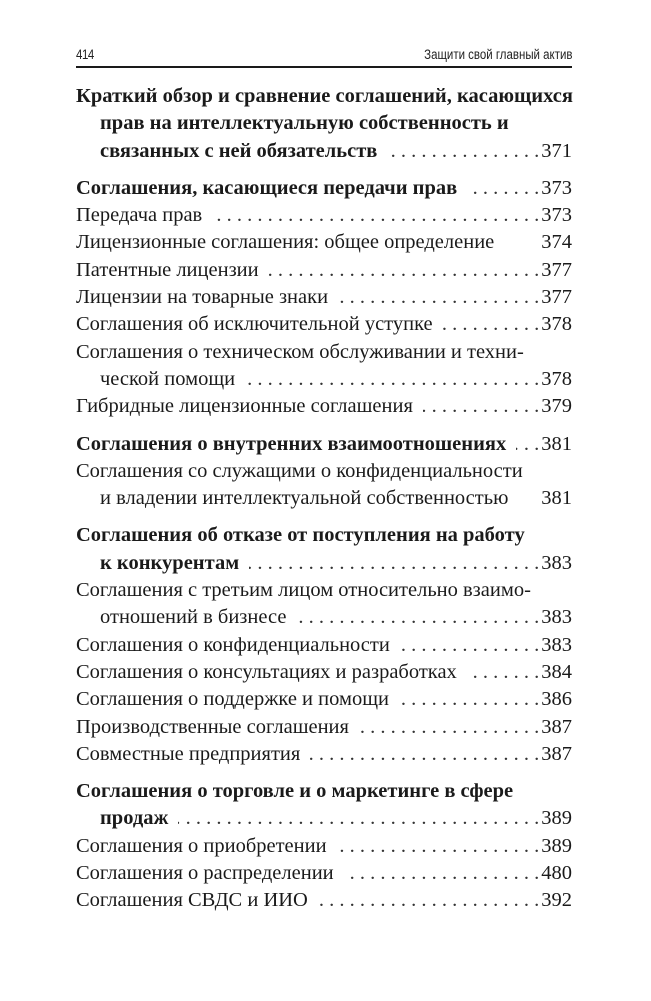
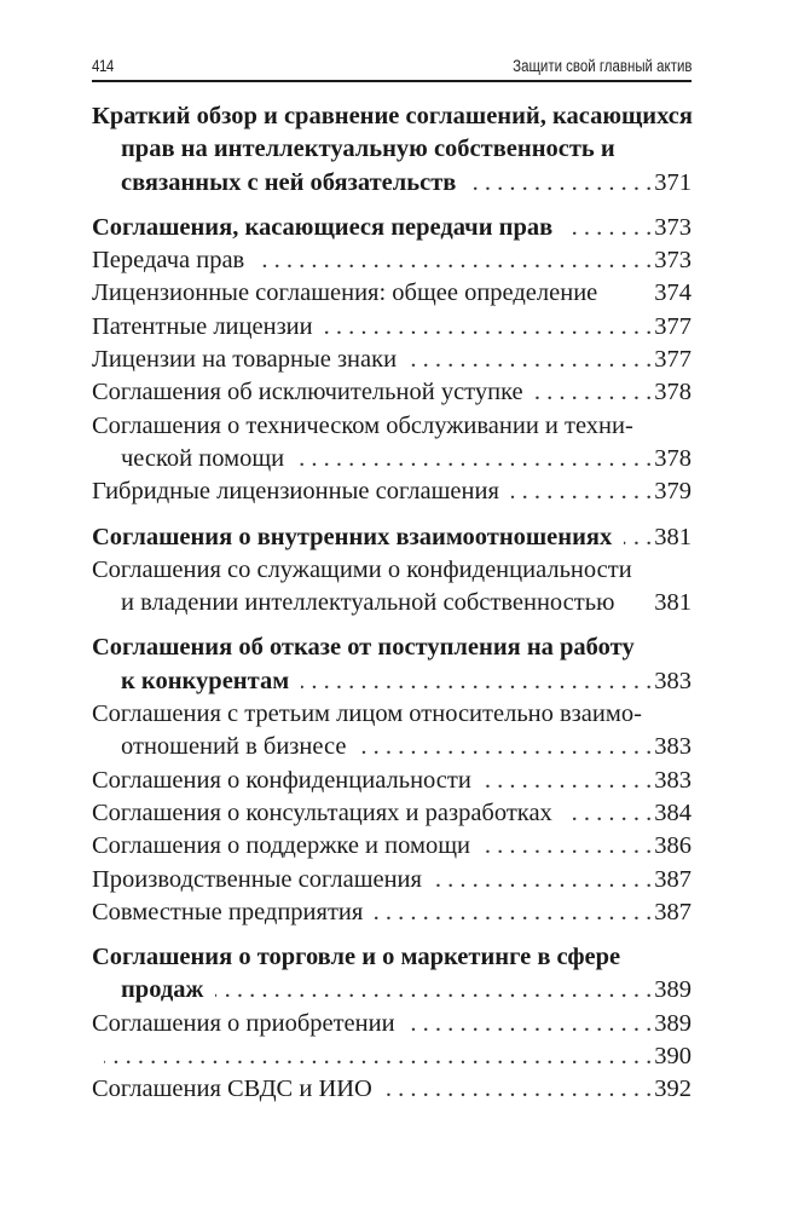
  414
  Защити свой главный актив
  Краткий обзор и сравнение соглашений, касающихся
  прав на интеллектуальную собственность и
  связанных с ней обязательств
  371
  Соглашения, касающиеся передачи прав
  373
  Передача прав
  373
  Лицензионные соглашения: общее определение
  374
  Патентные лицензии
  377
  Лицензии на товарные знаки
  377
  Соглашения об исключительной уступке
  378
  Соглашения о техническом обслуживании и техни-
  ческой помощи
  378
  Гибридные лицензионные соглашения
  379
  Соглашения о внутренних взаимоотношениях
  381
  Соглашения со служащими о конфиденциальности
  и владении интеллектуальной собственностью
  381
  Соглашения об отказе от поступления на работу
  к конкурентам
  383
  Соглашения с третьим лицом относительно взаимо-
  отношений в бизнесе
  383
  Соглашения о конфиденциальности
  383
  Соглашения о консультациях и разработках
  384
  Соглашения о поддержке и помощи
  386
  Производственные соглашения
  387
  Совместные предприятия
  387
  Соглашения о торговле и о маркетинге в сфере
  продаж
  389
  Соглашения о приобретении
  389
- Соглашения о распределении
- 480
+ 390
  Соглашения СВДС и ИИО
  392
